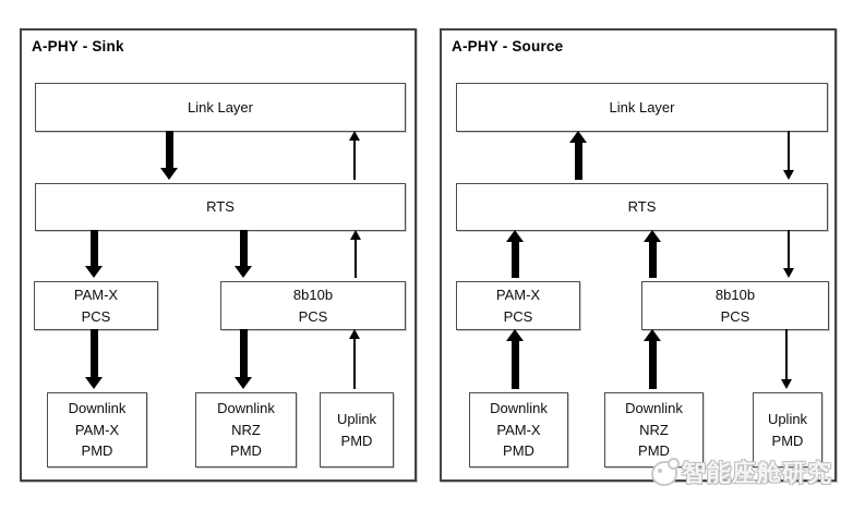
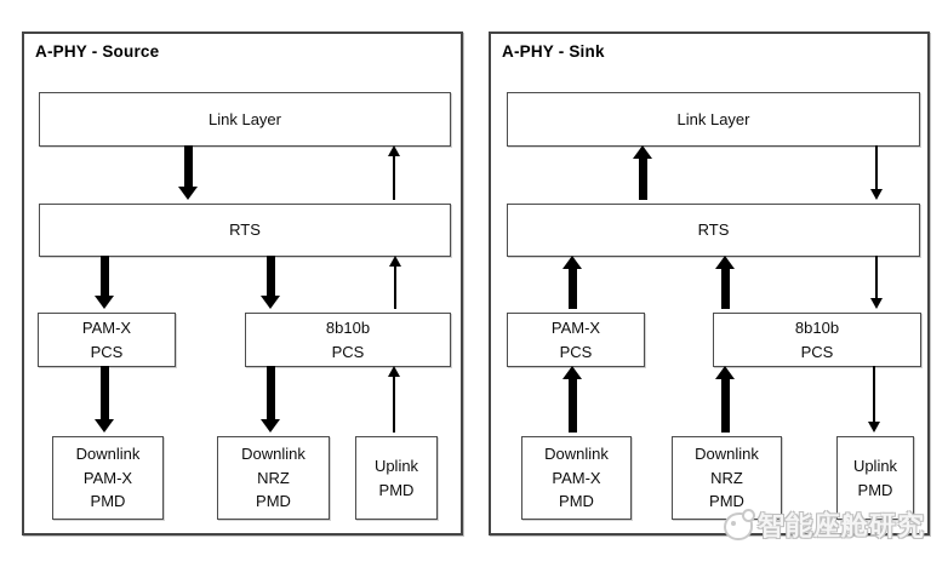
- A-PHY - Sink
+ A-PHY - Source
  Link Layer
  RTS
  PAM-X
  PCS
  8b10b
  PCS
  Downlink
  PAM-X
  PMD
  Downlink
  NRZ
  PMD
  Uplink
  PMD
- A-PHY - Source
+ A-PHY - Sink
  Link Layer
  RTS
  PAM-X
  PCS
  8b10b
  PCS
  Downlink
  PAM-X
  PMD
  Downlink
  NRZ
  PMD
  Uplink
  PMD
  智能座舱研究
